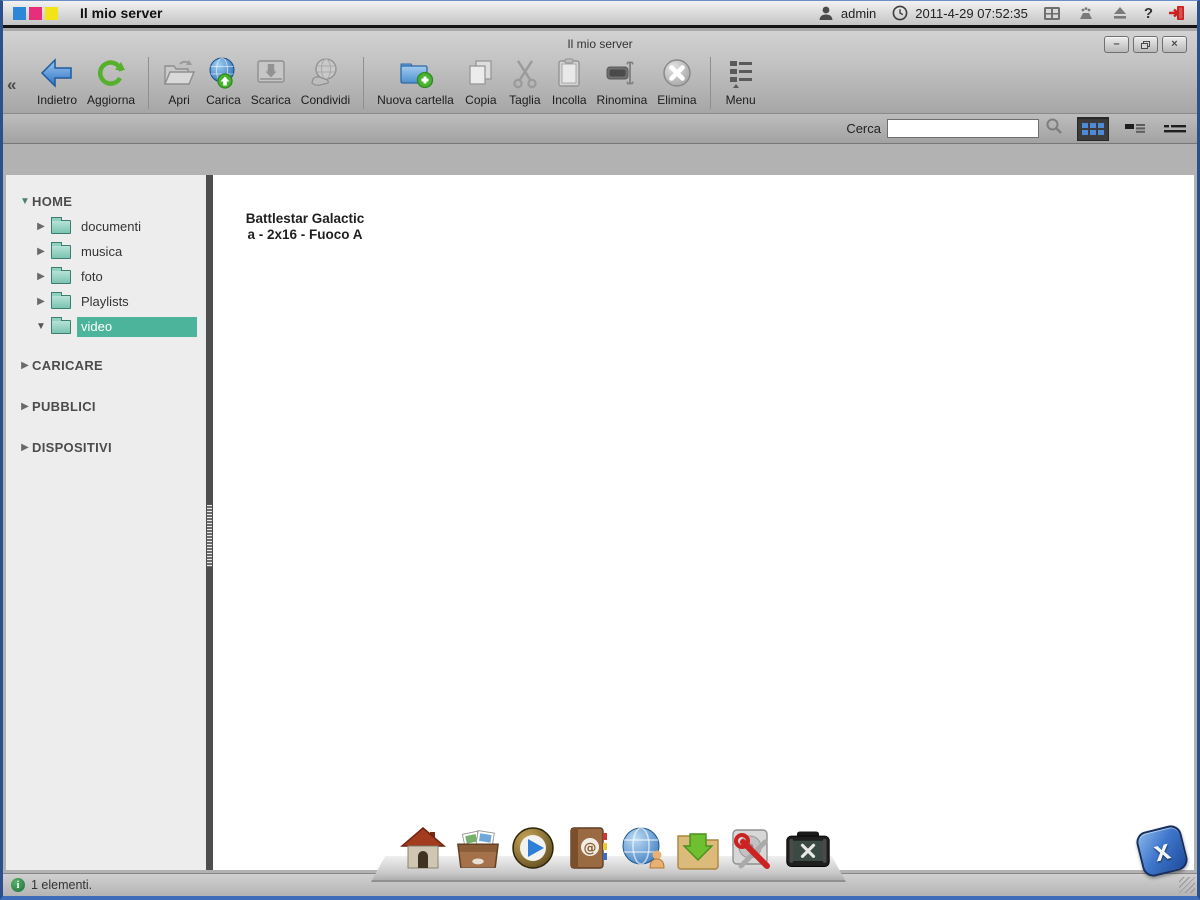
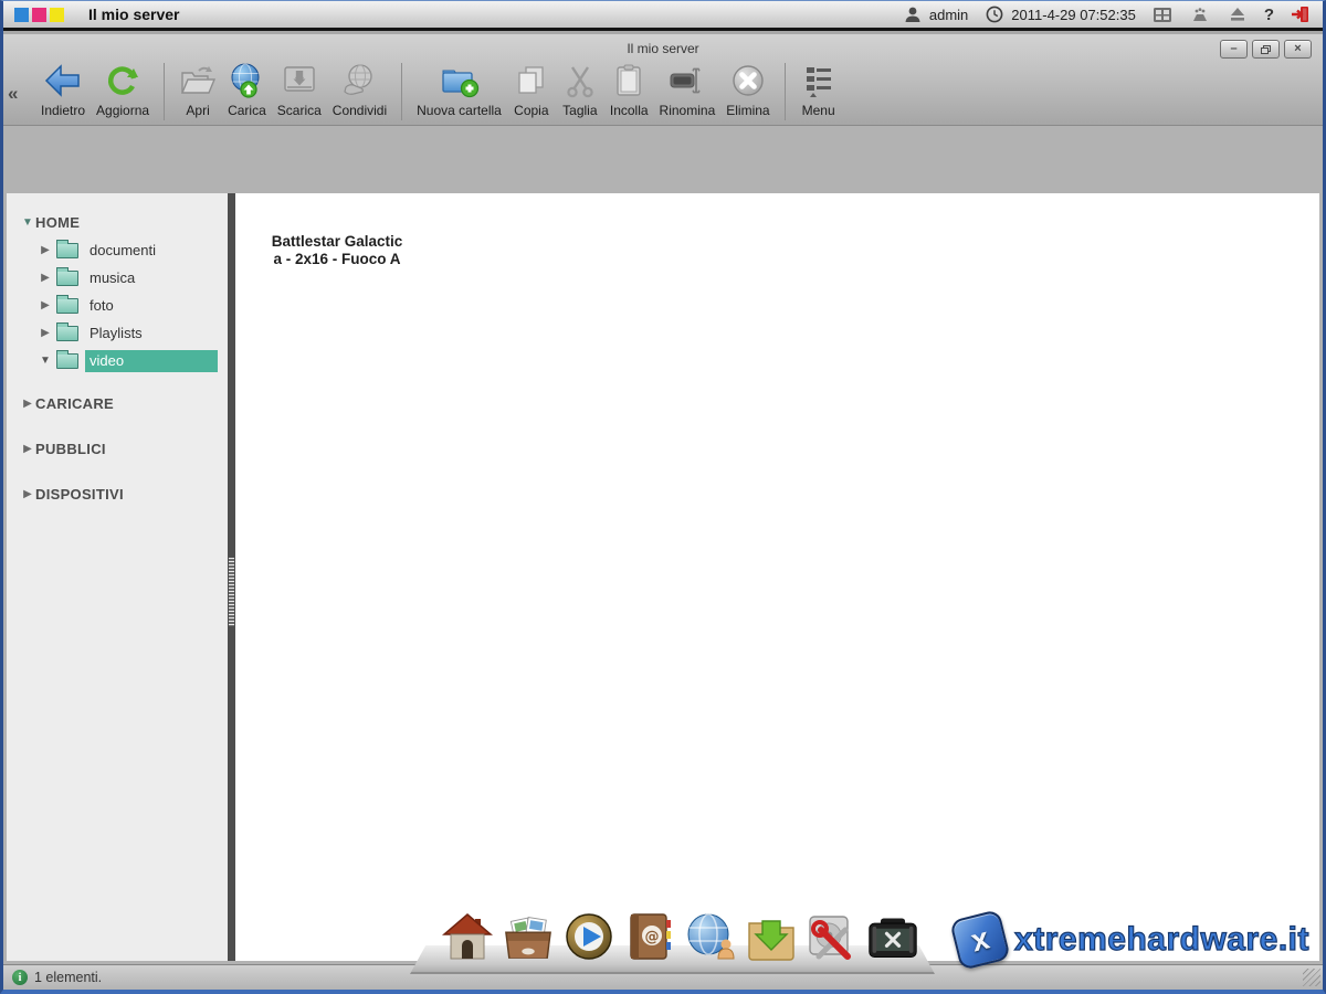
  Il mio server
  admin
  2011-4-29 07:52:35
  ?
  Il mio server
  –
  ×
  «
  Indietro
  Aggiorna
  Apri
  Carica
  Scarica
  Condividi
  Nuova cartella
  Copia
  Taglia
  Incolla
  Rinomina
  Elimina
  Menu
- Cerca
  ▼
  HOME
  ▶
  documenti
  ▶
  musica
  ▶
  foto
  ▶
  Playlists
  ▼
  video
  ▶
  CARICARE
  ▶
  PUBBLICI
  ▶
  DISPOSITIVI
  Battlestar Galactic
  a - 2x16 - Fuoco A
  i
  1 elementi.
  @
+ xtremehardware.it
